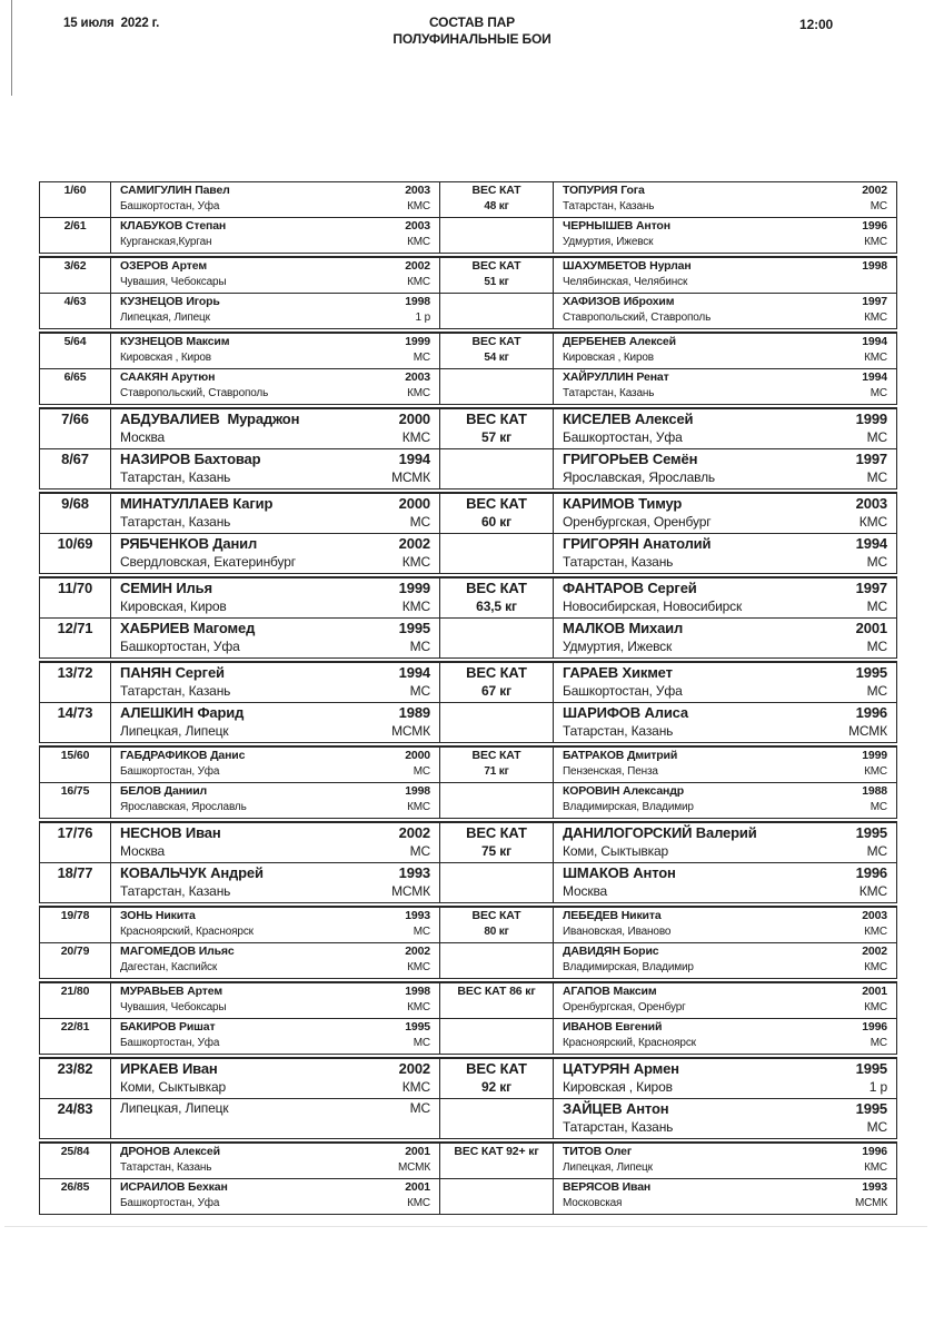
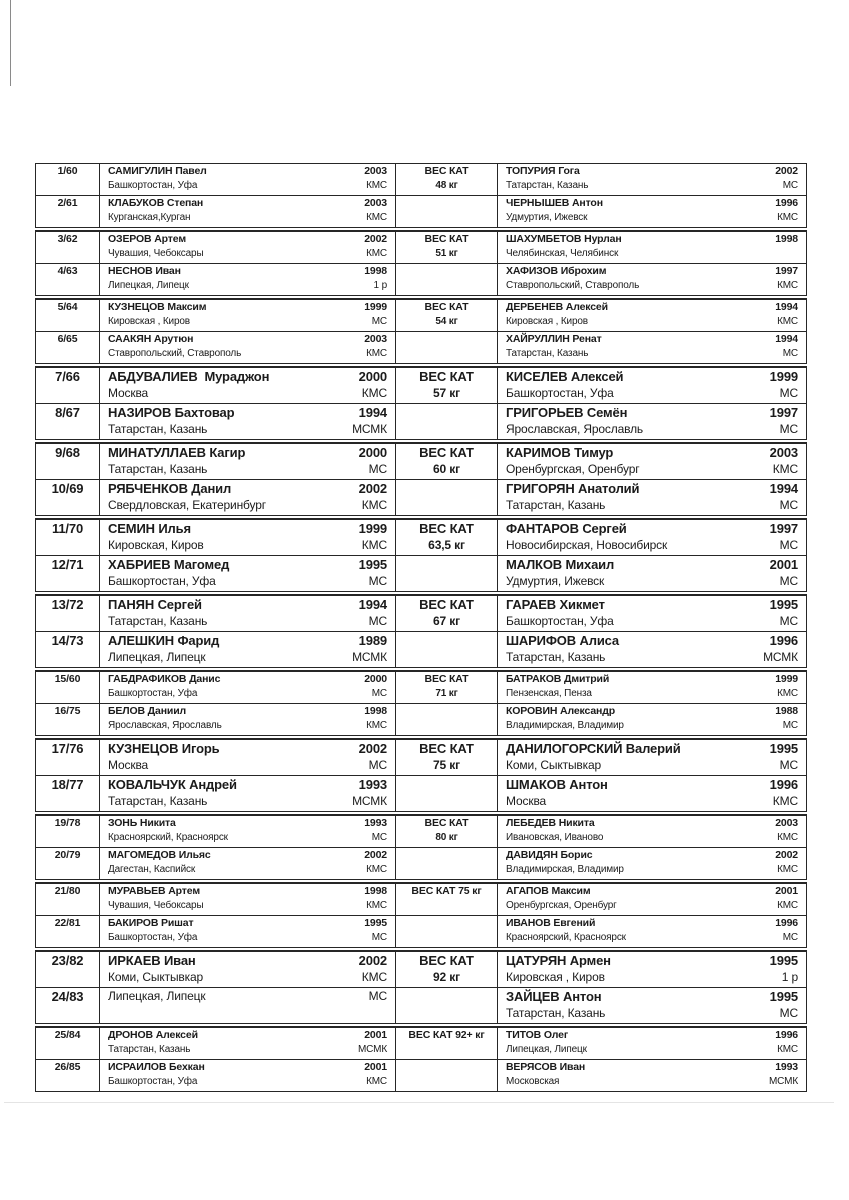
- 15 июля 2022 г.
- СОСТАВ ПАР
- ПОЛУФИНАЛЬНЫЕ БОИ
- 12:00
  1/60
  САМИГУЛИН Павел
  2003
  Башкортостан, Уфа
  КМС
  ВЕС КАТ
  48 кг
  ТОПУРИЯ Гога
  2002
  Татарстан, Казань
  МС
  2/61
  КЛАБУКОВ Степан
  2003
  Курганская,Курган
  КМС
  ЧЕРНЫШЕВ Антон
  1996
  Удмуртия, Ижевск
  КМС
  3/62
  ОЗЕРОВ Артем
  2002
  Чувашия, Чебоксары
  КМС
  ВЕС КАТ
  51 кг
  ШАХУМБЕТОВ Нурлан
  1998
  Челябинская, Челябинск
  4/63
- КУЗНЕЦОВ Игорь
+ НЕСНОВ Иван
  1998
  Липецкая, Липецк
  1 р
  ХАФИЗОВ Иброхим
  1997
  Ставропольский, Ставрополь
  КМС
  5/64
  КУЗНЕЦОВ Максим
  1999
  Кировская , Киров
  МС
  ВЕС КАТ
  54 кг
  ДЕРБЕНЕВ Алексей
  1994
  Кировская , Киров
  КМС
  6/65
  СААКЯН Арутюн
  2003
  Ставропольский, Ставрополь
  КМС
  ХАЙРУЛЛИН Ренат
  1994
  Татарстан, Казань
  МС
  7/66
  АБДУВАЛИЕВ Мураджон
  2000
  Москва
  КМС
  ВЕС КАТ
  57 кг
  КИСЕЛЕВ Алексей
  1999
  Башкортостан, Уфа
  МС
  8/67
  НАЗИРОВ Бахтовар
  1994
  Татарстан, Казань
  МСМК
  ГРИГОРЬЕВ Семён
  1997
  Ярославская, Ярославль
  МС
  9/68
  МИНАТУЛЛАЕВ Кагир
  2000
  Татарстан, Казань
  МС
  ВЕС КАТ
  60 кг
  КАРИМОВ Тимур
  2003
  Оренбургская, Оренбург
  КМС
  10/69
  РЯБЧЕНКОВ Данил
  2002
  Свердловская, Екатеринбург
  КМС
  ГРИГОРЯН Анатолий
  1994
  Татарстан, Казань
  МС
  11/70
  СЕМИН Илья
  1999
  Кировская, Киров
  КМС
  ВЕС КАТ
  63,5 кг
  ФАНТАРОВ Сергей
  1997
  Новосибирская, Новосибирск
  МС
  12/71
  ХАБРИЕВ Магомед
  1995
  Башкортостан, Уфа
  МС
  МАЛКОВ Михаил
  2001
  Удмуртия, Ижевск
  МС
  13/72
  ПАНЯН Сергей
  1994
  Татарстан, Казань
  МС
  ВЕС КАТ
  67 кг
  ГАРАЕВ Хикмет
  1995
  Башкортостан, Уфа
  МС
  14/73
  АЛЕШКИН Фарид
  1989
  Липецкая, Липецк
  МСМК
  ШАРИФОВ Алиса
  1996
  Татарстан, Казань
  МСМК
  15/60
  ГАБДРАФИКОВ Данис
  2000
  Башкортостан, Уфа
  МС
  ВЕС КАТ
  71 кг
  БАТРАКОВ Дмитрий
  1999
  Пензенская, Пенза
  КМС
  16/75
  БЕЛОВ Даниил
  1998
  Ярославская, Ярославль
  КМС
  КОРОВИН Александр
  1988
  Владимирская, Владимир
  МС
  17/76
- НЕСНОВ Иван
+ КУЗНЕЦОВ Игорь
  2002
  Москва
  МС
  ВЕС КАТ
  75 кг
  ДАНИЛОГОРСКИЙ Валерий
  1995
  Коми, Сыктывкар
  МС
  18/77
  КОВАЛЬЧУК Андрей
  1993
  Татарстан, Казань
  МСМК
  ШМАКОВ Антон
  1996
  Москва
  КМС
  19/78
  ЗОНЬ Никита
  1993
  Красноярский, Красноярск
  МС
  ВЕС КАТ
  80 кг
  ЛЕБЕДЕВ Никита
  2003
  Ивановская, Иваново
  КМС
  20/79
  МАГОМЕДОВ Ильяс
  2002
  Дагестан, Каспийск
  КМС
  ДАВИДЯН Борис
  2002
  Владимирская, Владимир
  КМС
  21/80
  МУРАВЬЕВ Артем
  1998
  Чувашия, Чебоксары
  КМС
- ВЕС КАТ 86 кг
+ ВЕС КАТ 75 кг
  АГАПОВ Максим
  2001
  Оренбургская, Оренбург
  КМС
  22/81
  БАКИРОВ Ришат
  1995
  Башкортостан, Уфа
  МС
  ИВАНОВ Евгений
  1996
  Красноярский, Красноярск
  МС
  23/82
  ИРКАЕВ Иван
  2002
  Коми, Сыктывкар
  КМС
  ВЕС КАТ
  92 кг
  ЦАТУРЯН Армен
  1995
  Кировская , Киров
  1 р
  24/83
  Липецкая, Липецк
  МС
  ЗАЙЦЕВ Антон
  1995
  Татарстан, Казань
  МС
  25/84
  ДРОНОВ Алексей
  2001
  Татарстан, Казань
  МСМК
  ВЕС КАТ 92+ кг
  ТИТОВ Олег
  1996
  Липецкая, Липецк
  КМС
  26/85
  ИСРАИЛОВ Бехкан
  2001
  Башкортостан, Уфа
  КМС
  ВЕРЯСОВ Иван
  1993
  Московская
  МСМК
